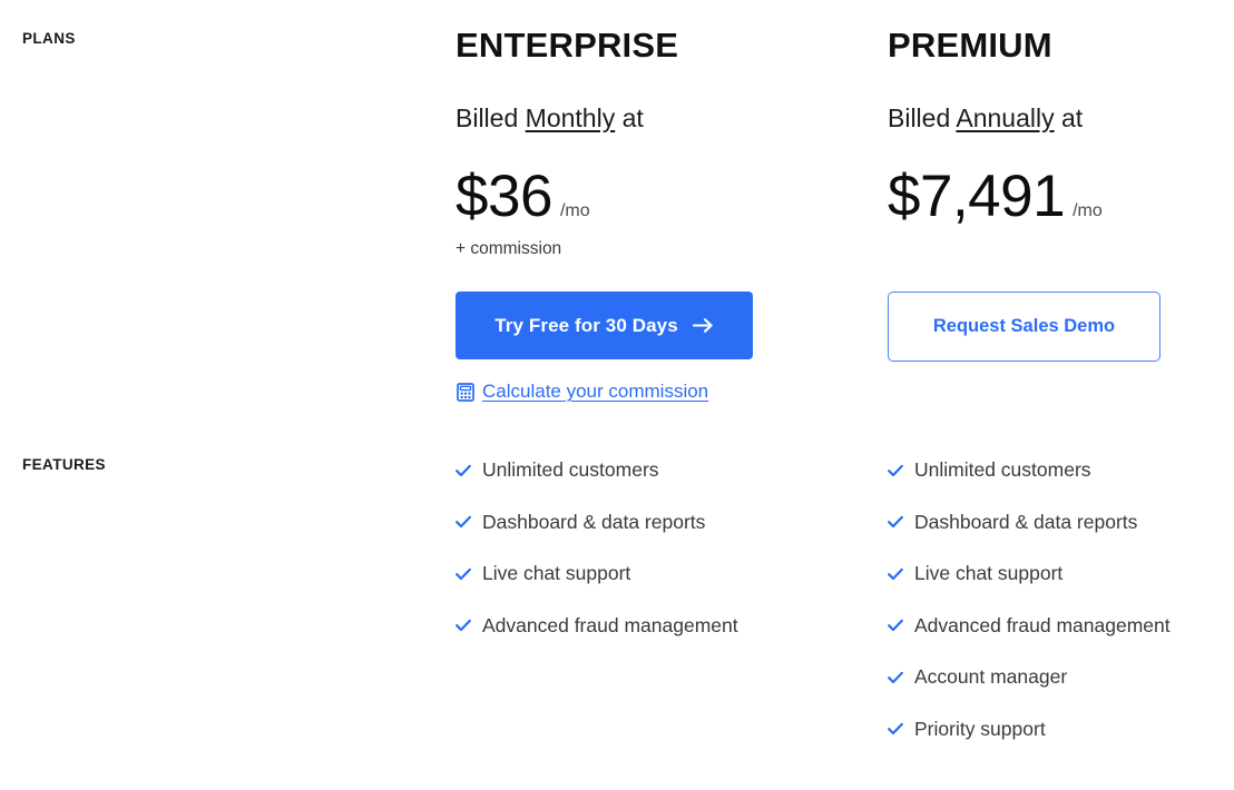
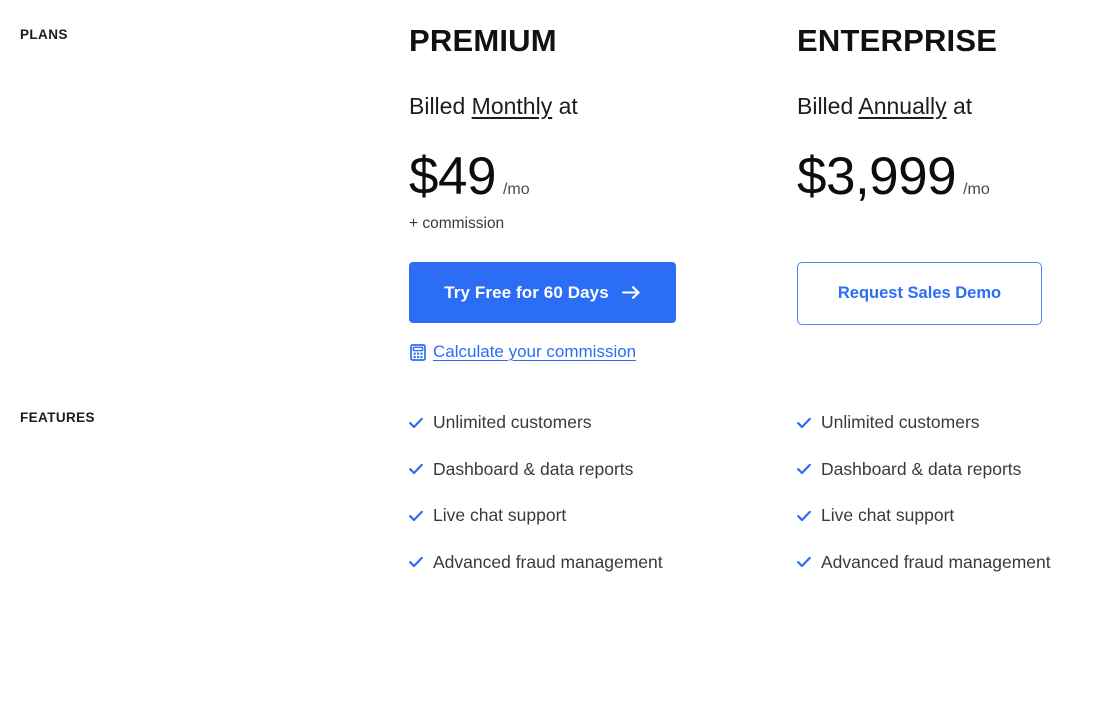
  PLANS
  FEATURES
- ENTERPRISE
+ PREMIUM
  Billed Monthly at
- $36
+ $49
  /mo
  + commission
- Try Free for 30 Days
+ Try Free for 60 Days
  Calculate your commission
  Unlimited customers
  Dashboard & data reports
  Live chat support
  Advanced fraud management
- PREMIUM
+ ENTERPRISE
  Billed Annually at
- $7,491
+ $3,999
  /mo
  Request Sales Demo
  Unlimited customers
  Dashboard & data reports
  Live chat support
  Advanced fraud management
- Account manager
- Priority support
